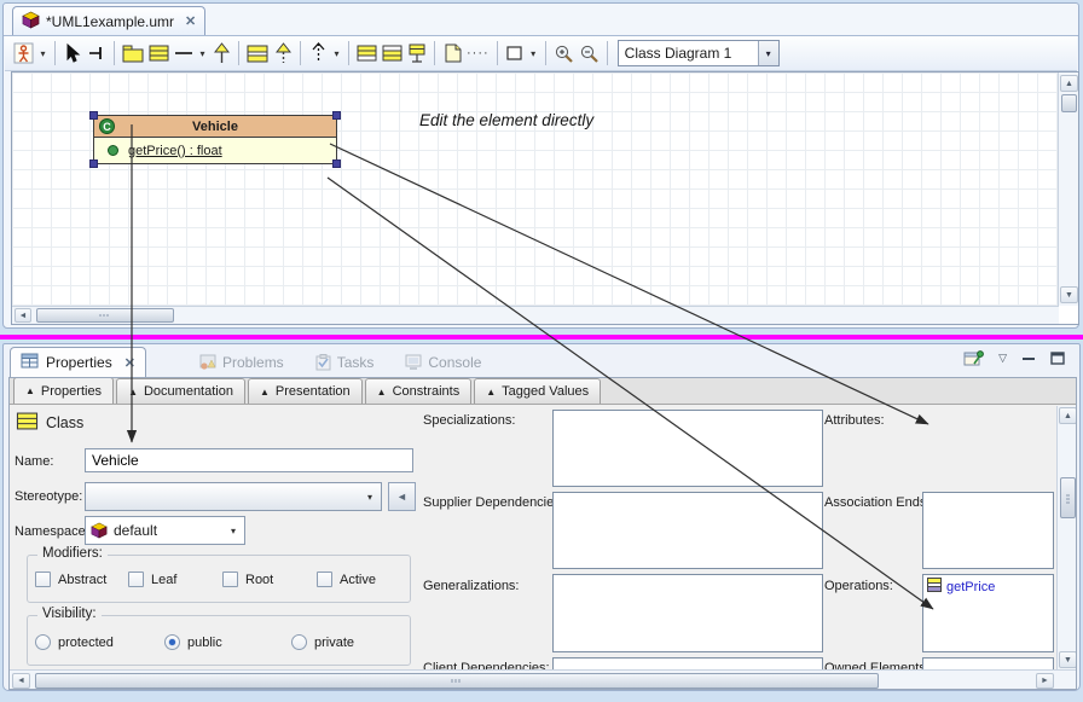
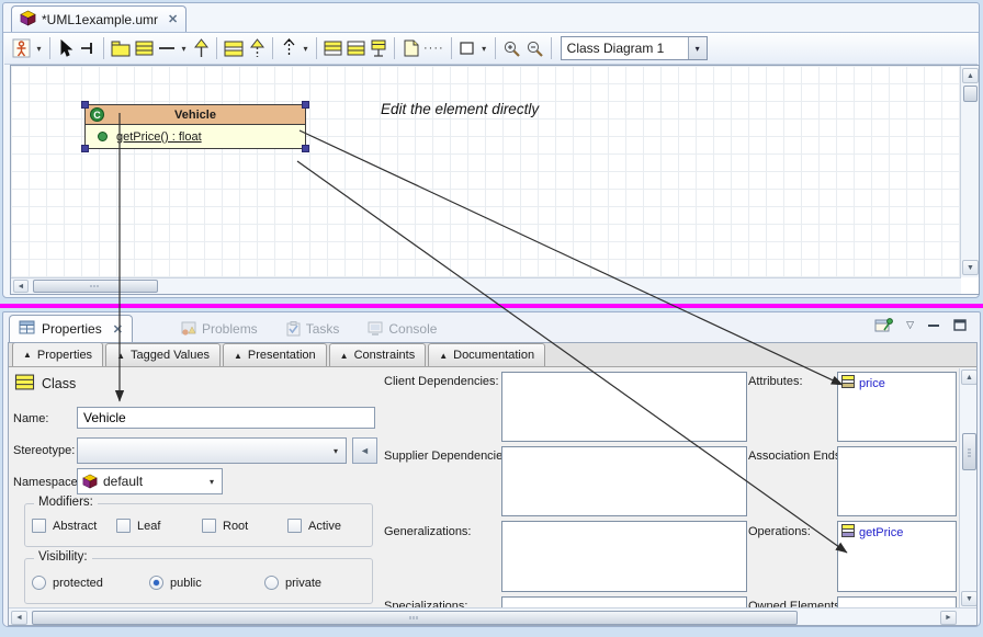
  *UML1example.umr
  ✕
  ▾
  ▾
  ▾
  ····
  ▾
  Class Diagram 1
  ▾
  C
  Vehicle
  etPrice() : float
  Edit the element directly
  Properties
  ✕
  Problems
  Tasks
  Console
  ▽
  ▲
  Properties
  ▲
- Documentation
+ Tagged Values
  ▲
  Presentation
  ▲
  Constraints
  ▲
- Tagged Values
+ Documentation
  Class
  Name:
  Vehicle
  Stereotype:
  ▾
  ◄
  Namespace
  default
  ▾
  Modifiers:
  Abstract
  Leaf
  Root
  Active
  Visibility:
  protected
  public
  private
- Specializations:
+ Client Dependencies:
  Supplier Dependencie
  Generalizations:
- Client Dependencies:
+ Specializations:
  Attributes:
+ price
  Association End
  Operations:
  getPrice
  Owned Element
